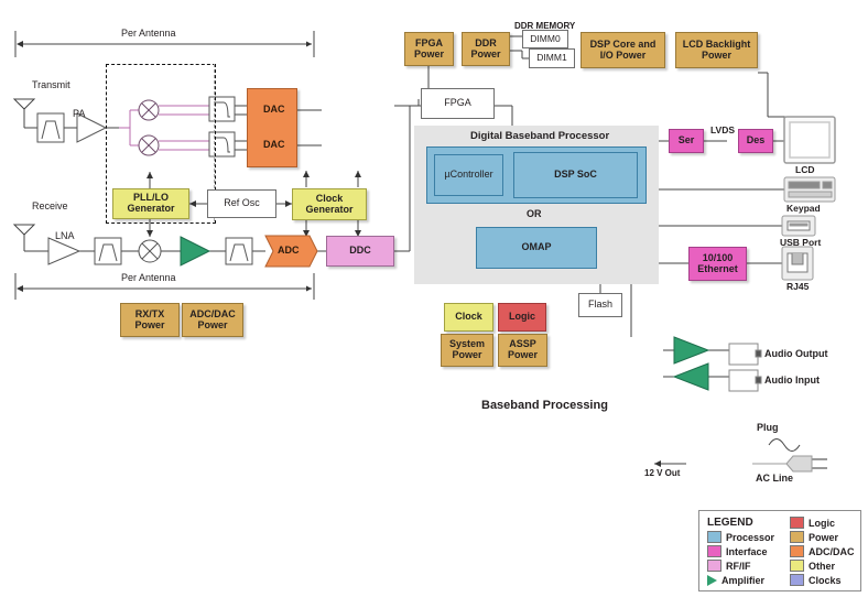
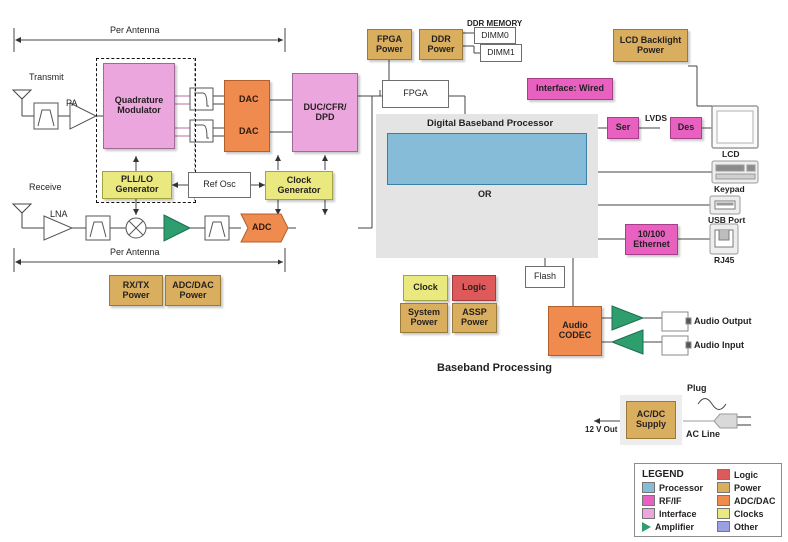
  Per Antenna
  Per Antenna
  Transmit
  Receive
  PA
  LNA
  DDR MEMORY
  LVDS
  OR
  LCD
  Keypad
  USB Port
  RJ45
  Audio Output
  Audio Input
  Plug
  AC Line
  12 V Out
  Baseband Processing
+ Quadrature
+ Modulator
  PLL/LO
  Generator
  Ref Osc
  Clock
  Generator
  DAC
  DAC
+ DUC/CFR/
+ DPD
  ADC
- DDC
  RX/TX
  Power
  ADC/DAC
  Power
  FPGA
  Power
  DDR
  Power
  DIMM0
  DIMM1
- DSP Core and
- I/O Power
  LCD Backlight
  Power
  FPGA
+ Interface: Wired
  Digital Baseband Processor
- µController
- DSP SoC
- OMAP
  Ser
  Des
  10/100
  Ethernet
  Clock
  Logic
  System
  Power
  ASSP
  Power
  Flash
+ Audio
+ CODEC
+ AC/DC
+ Supply
  LEGEND
  Logic
  Processor
  Power
- Interface
+ RF/IF
  ADC/DAC
- RF/IF
+ Interface
- Other
+ Clocks
  Amplifier
- Clocks
+ Other
